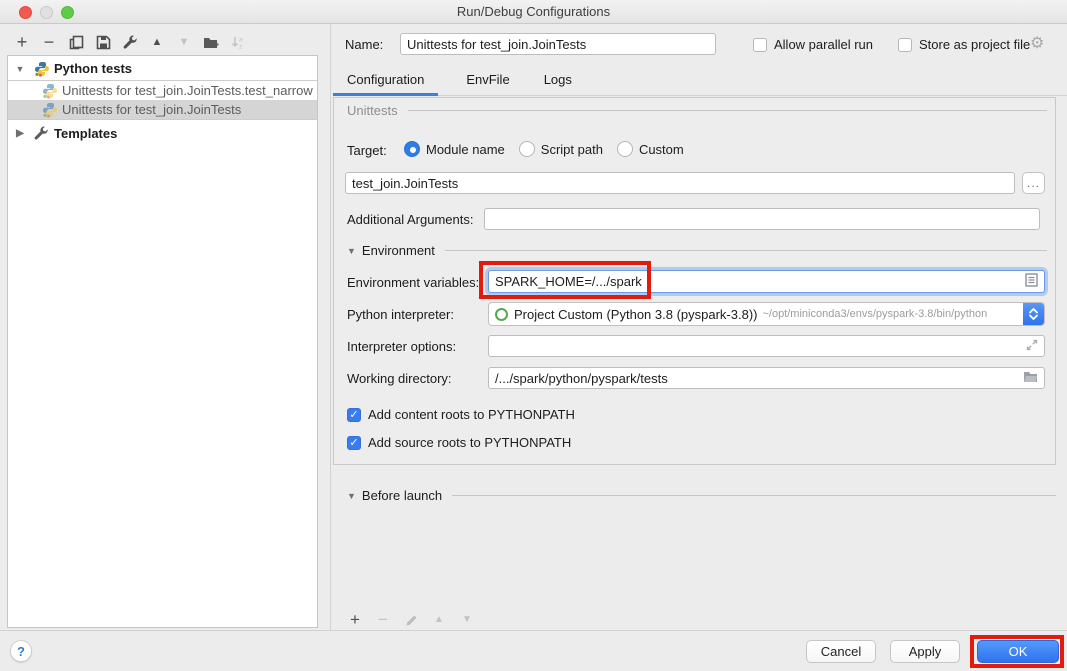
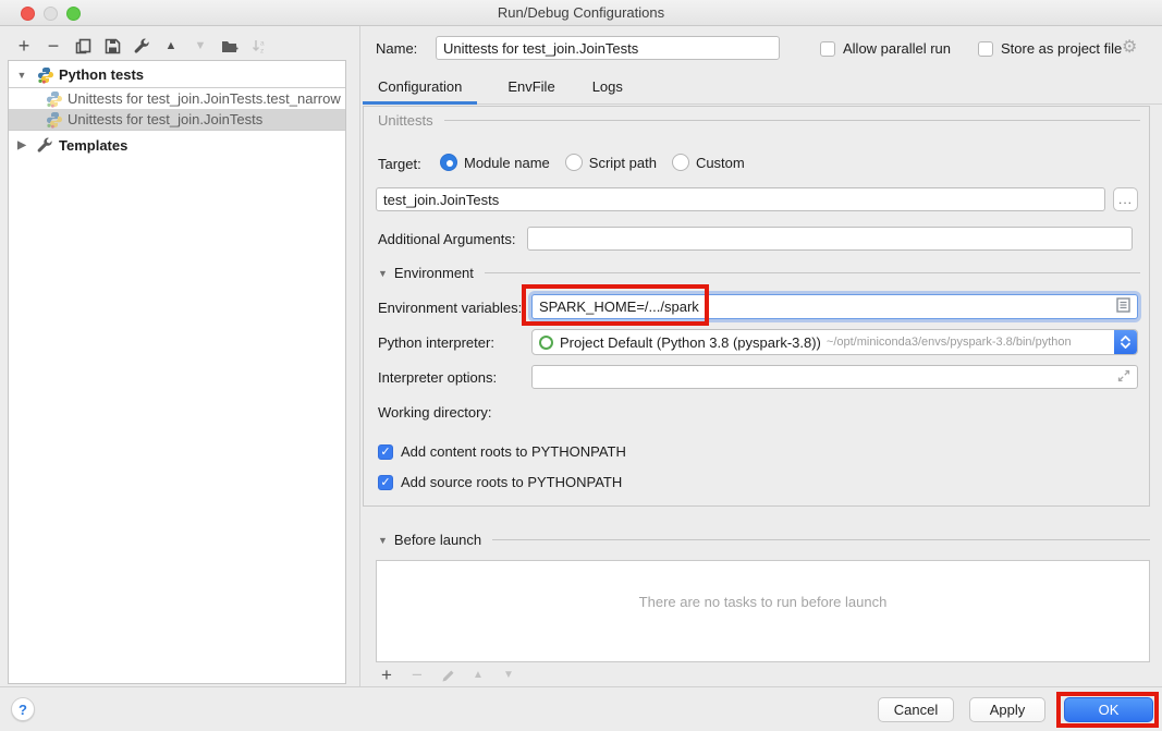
  Run/Debug Configurations
  +
  −
  ▲
  ▼
  ▼
  Python tests
  Unittests for test_join.JoinTests.test_narrow
  Unittests for test_join.JoinTests
  ▶
  Templates
  Name:
  Unittests for test_join.JoinTests
  Allow parallel run
  Store as project file
  ⚙
  Configuration
  EnvFile
  Logs
  Unittests
  Target:
  Module name
  Script path
  Custom
  test_join.JoinTests
  ...
  Additional Arguments:
  ▼
  Environment
  Environment variables:
  SPARK_HOME=/.../spark
  Python interpreter:
- Project Custom (Python 3.8 (pyspark-3.8))
+ Project Default (Python 3.8 (pyspark-3.8))
  ~/opt/miniconda3/envs/pyspark-3.8/bin/python
  Interpreter options:
  Working directory:
- /.../spark/python/pyspark/tests
  ✓
  Add content roots to PYTHONPATH
  ✓
  Add source roots to PYTHONPATH
  ▼
  Before launch
+ There are no tasks to run before launch
  +
  −
  ▲
  ▼
  ?
  Cancel
  Apply
  OK
